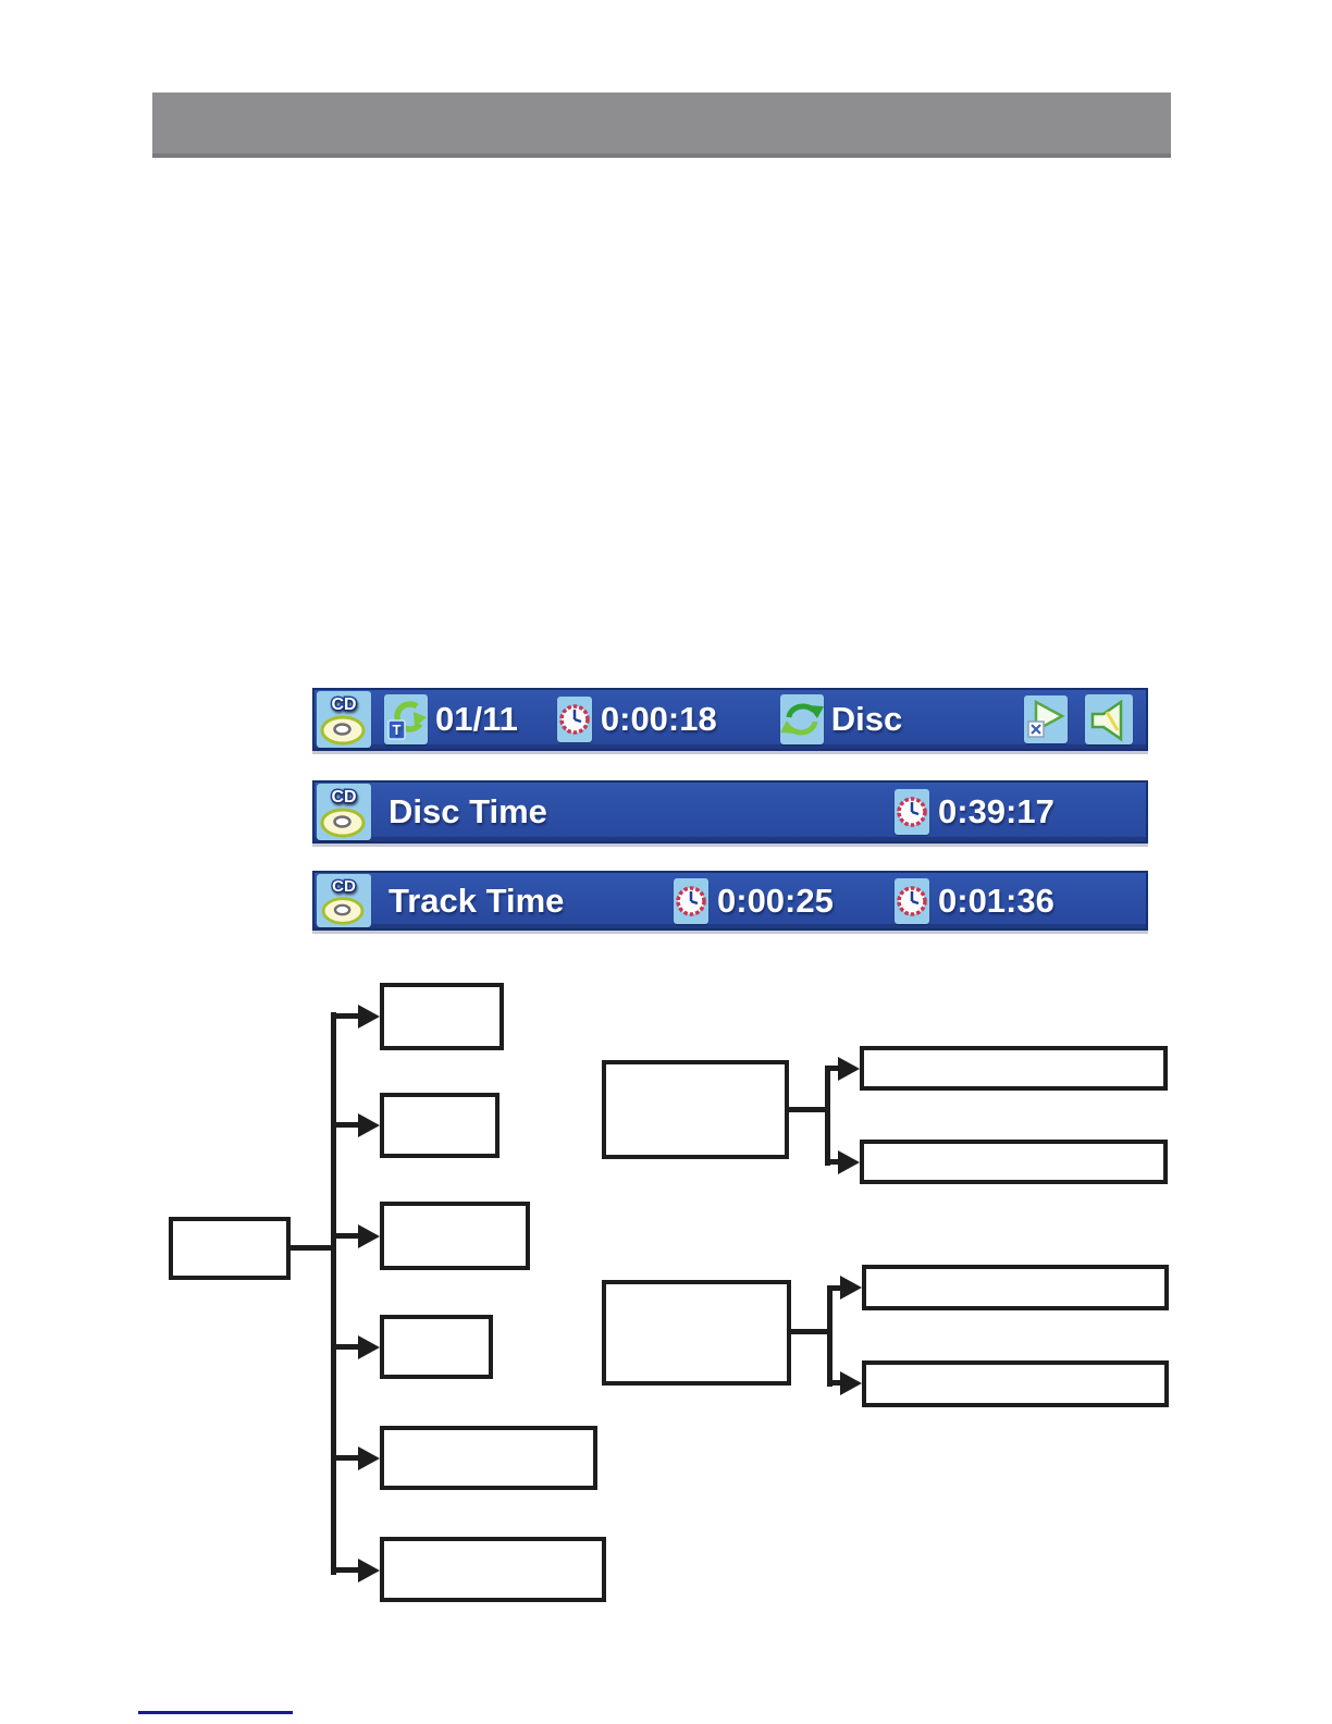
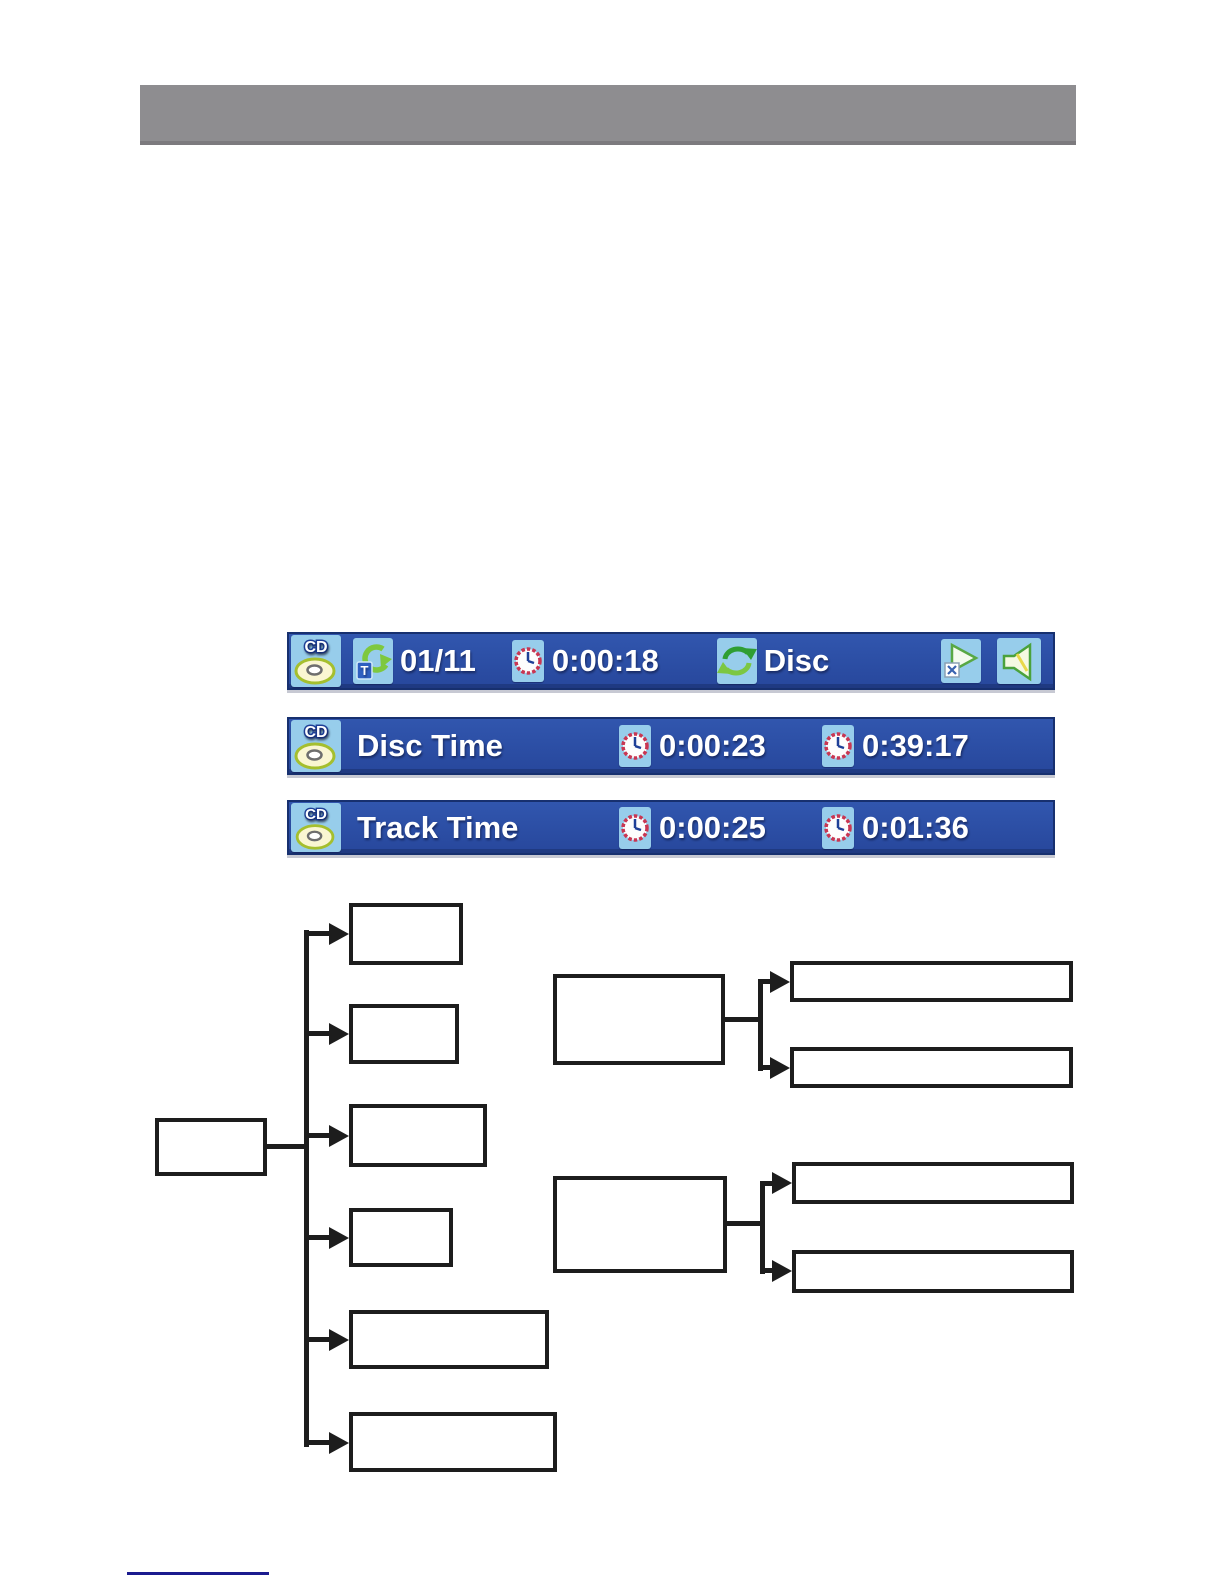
  CD
  T
  01/11
  0:00:18
  Disc
  CD
  Disc Time
+ 0:00:23
  0:39:17
  CD
  Track Time
  0:00:25
  0:01:36
